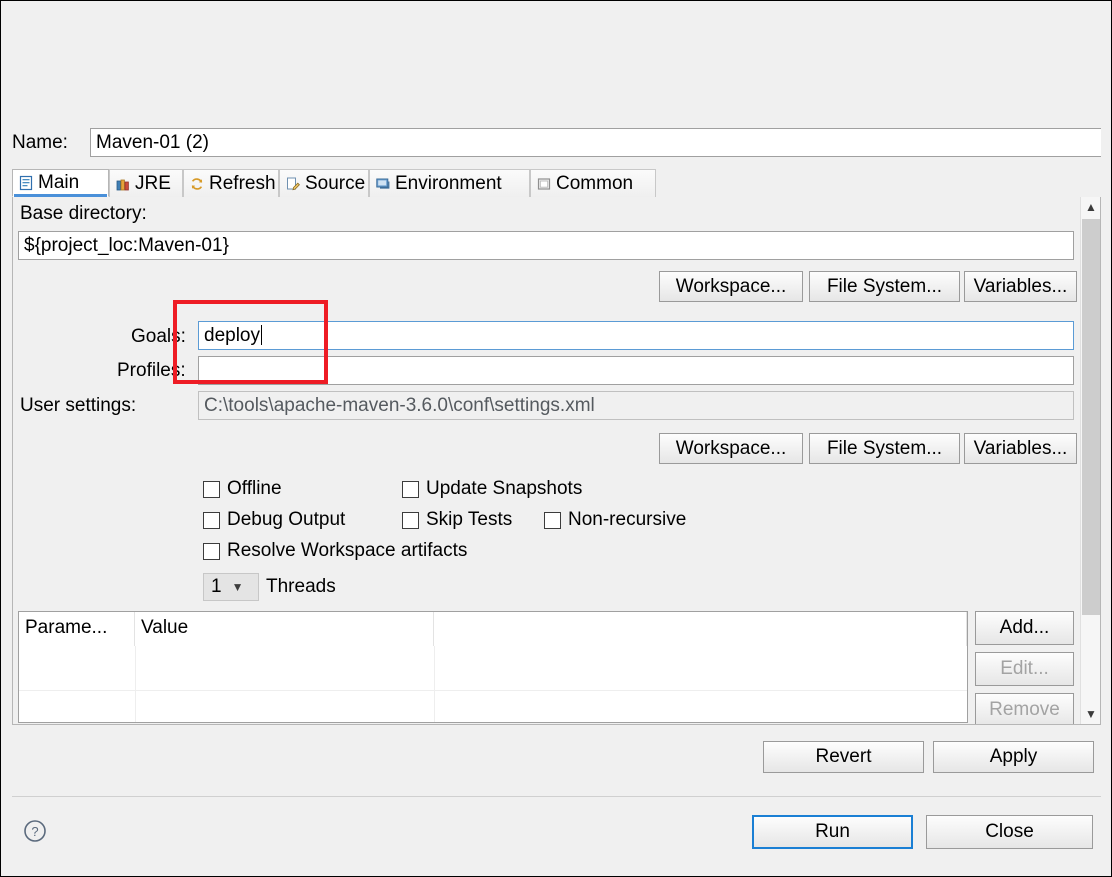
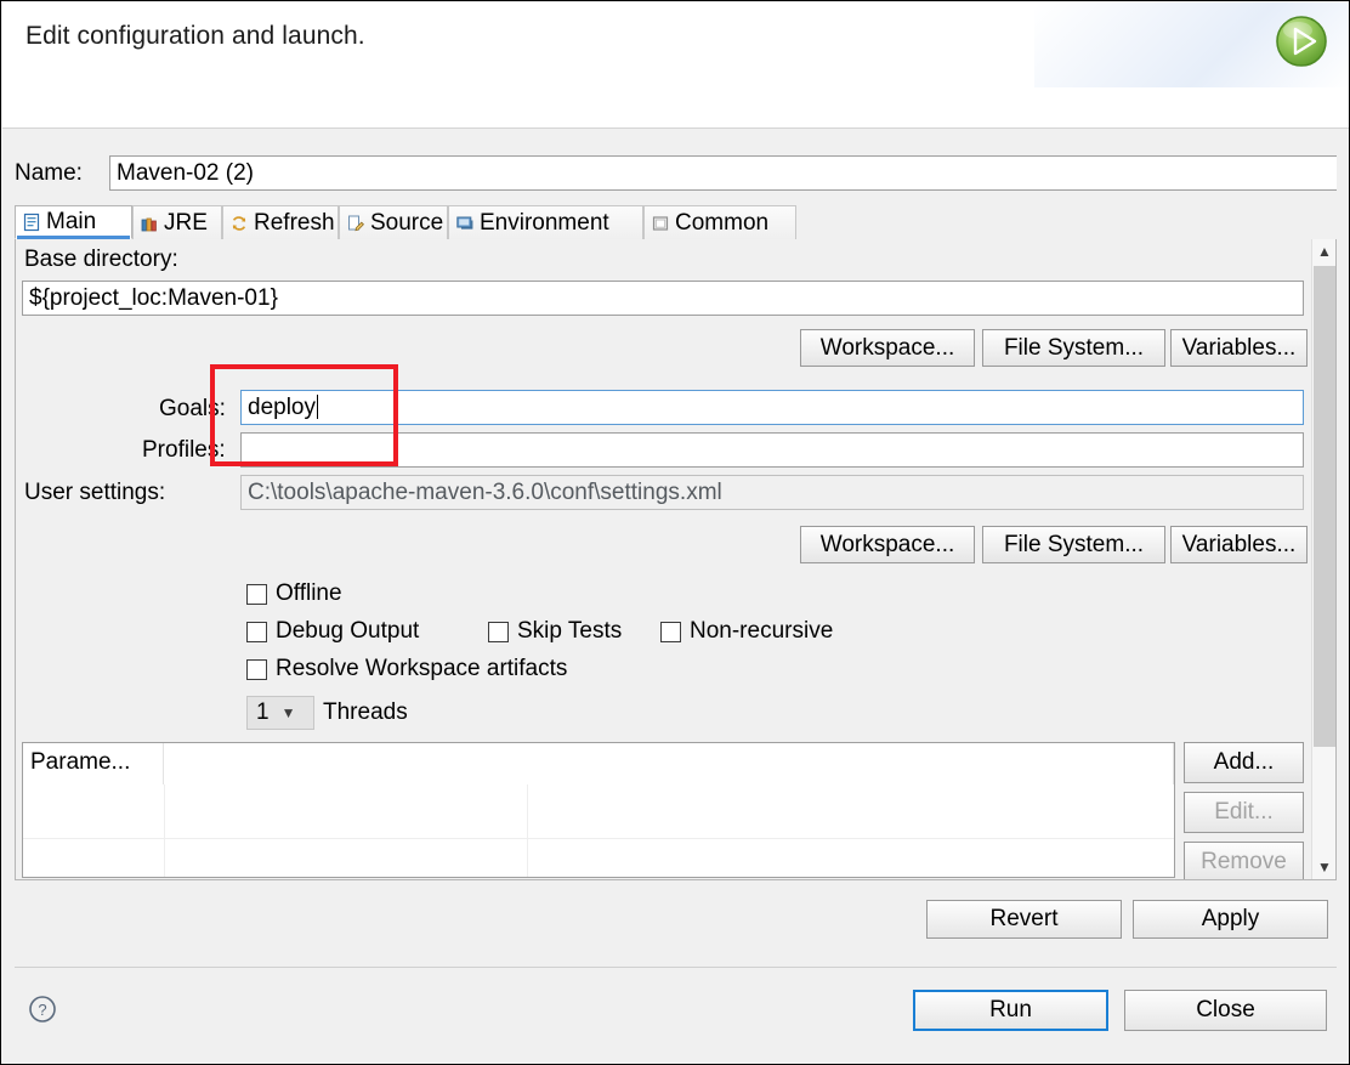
+ Edit configuration and launch.
  Name:
- Maven-01 (2)
+ Maven-02 (2)
  Main
  JRE
  Refresh
  Source
  Environment
  Common
  Base directory:
  ${project_loc:Maven-01}
  Workspace...
  File System...
  Variables...
  Goals:
  deploy
  Profiles:
  User settings:
  C:\tools\apache-maven-3.6.0\conf\settings.xml
  Workspace...
  File System...
  Variables...
  Offline
- Update Snapshots
  Debug Output
  Skip Tests
  Non-recursive
  Resolve Workspace artifacts
  1
  ▼
  Threads
  Parame...
- Value
  Add...
  Edit...
  Remove
  ▲
  ▼
  Revert
  Apply
  ?
  Run
  Close
